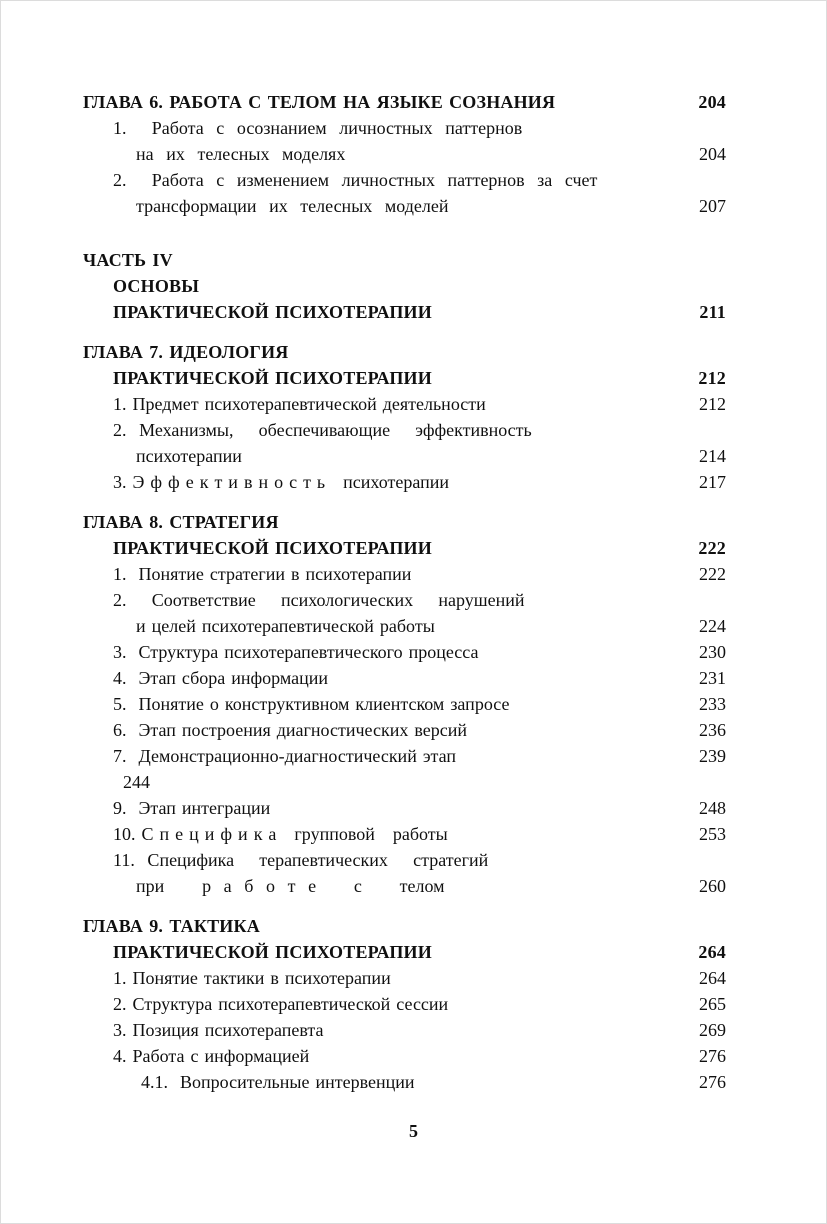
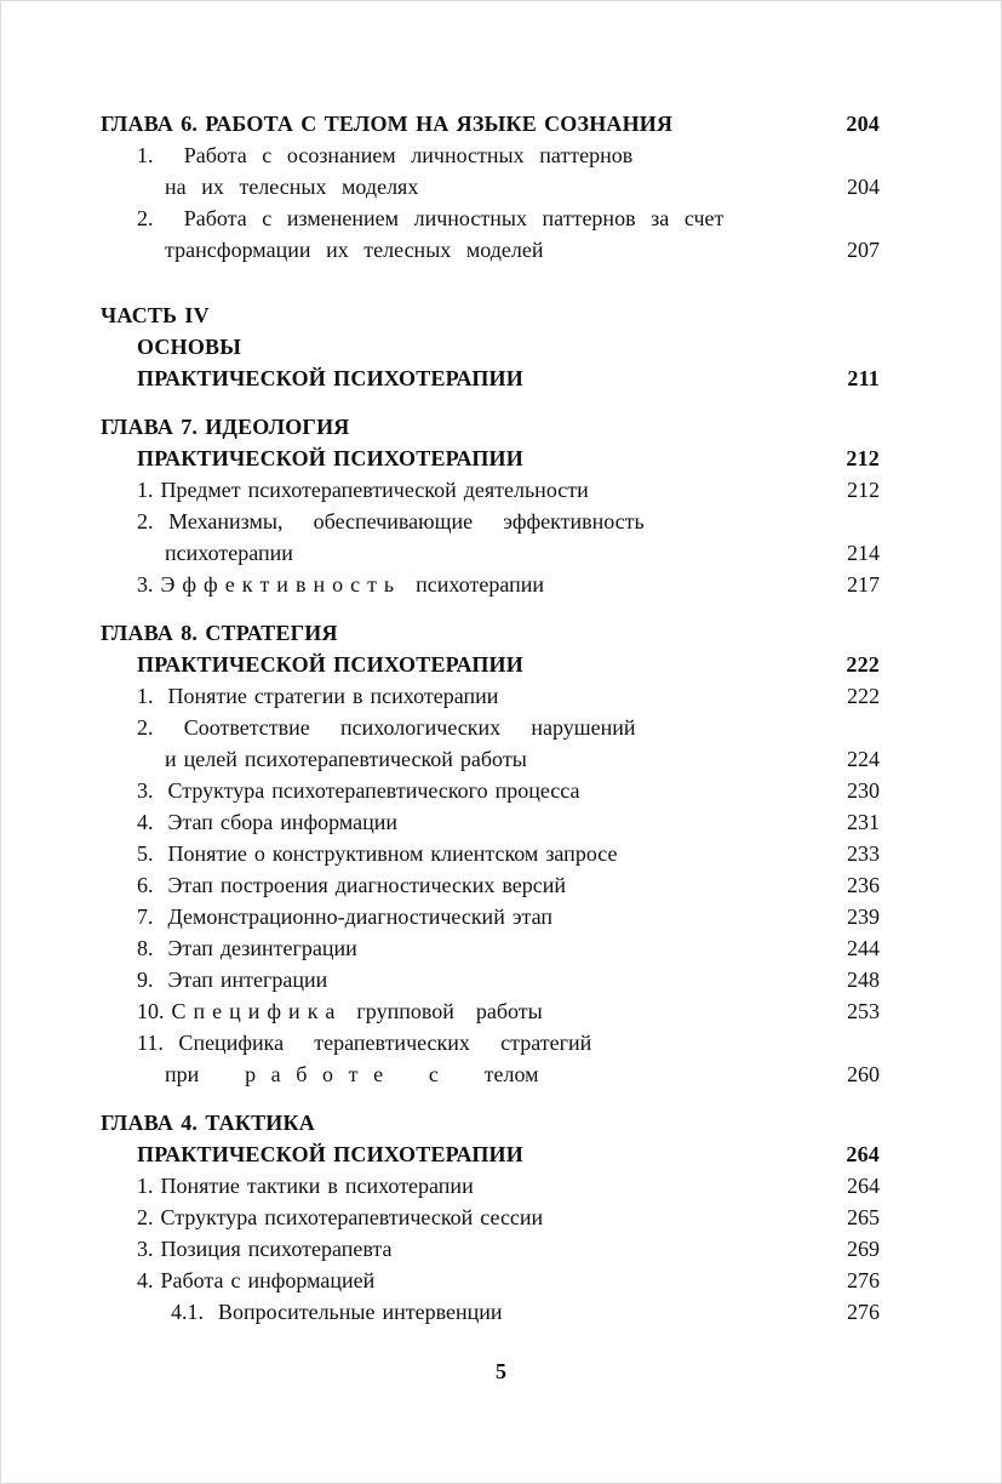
  ГЛАВА 6. РАБОТА С ТЕЛОМ НА ЯЗЫКЕ СОЗНАНИЯ
  204
  1. Работа с осознанием личностных паттернов
  на их телесных моделях
  204
  2. Работа с изменением личностных паттернов за счет
  трансформации их телесных моделей
  207
  ЧАСТЬ IV
  ОСНОВЫ
  ПРАКТИЧЕСКОЙ ПСИХОТЕРАПИИ
  211
  ГЛАВА 7. ИДЕОЛОГИЯ
  ПРАКТИЧЕСКОЙ ПСИХОТЕРАПИИ
  212
  1. Предмет психотерапевтической деятельности
  212
  2. Механизмы, обеспечивающие эффективность
  психотерапии
  214
  3. Э ф ф е к т и в н о с т ь психотерапии
  217
  ГЛАВА 8. СТРАТЕГИЯ
  ПРАКТИЧЕСКОЙ ПСИХОТЕРАПИИ
  222
  1. Понятие стратегии в психотерапии
  222
  2. Соответствие психологических нарушений
  и целей психотерапевтической работы
  224
  3. Структура психотерапевтического процесса
  230
  4. Этап сбора информации
  231
  5. Понятие о конструктивном клиентском запросе
  233
  6. Этап построения диагностических версий
  236
  7. Демонстрационно-диагностический этап
  239
+ 8. Этап дезинтеграции
  244
  9. Этап интеграции
  248
  10. С п е ц и ф и к а групповой работы
  253
  11. Специфика терапевтических стратегий
  при р а б о т е с телом
  260
- ГЛАВА 9. ТАКТИКА
+ ГЛАВА 4. ТАКТИКА
  ПРАКТИЧЕСКОЙ ПСИХОТЕРАПИИ
  264
  1. Понятие тактики в психотерапии
  264
  2. Структура психотерапевтической сессии
  265
  3. Позиция психотерапевта
  269
  4. Работа с информацией
  276
  4.1. Вопросительные интервенции
  276
  5
